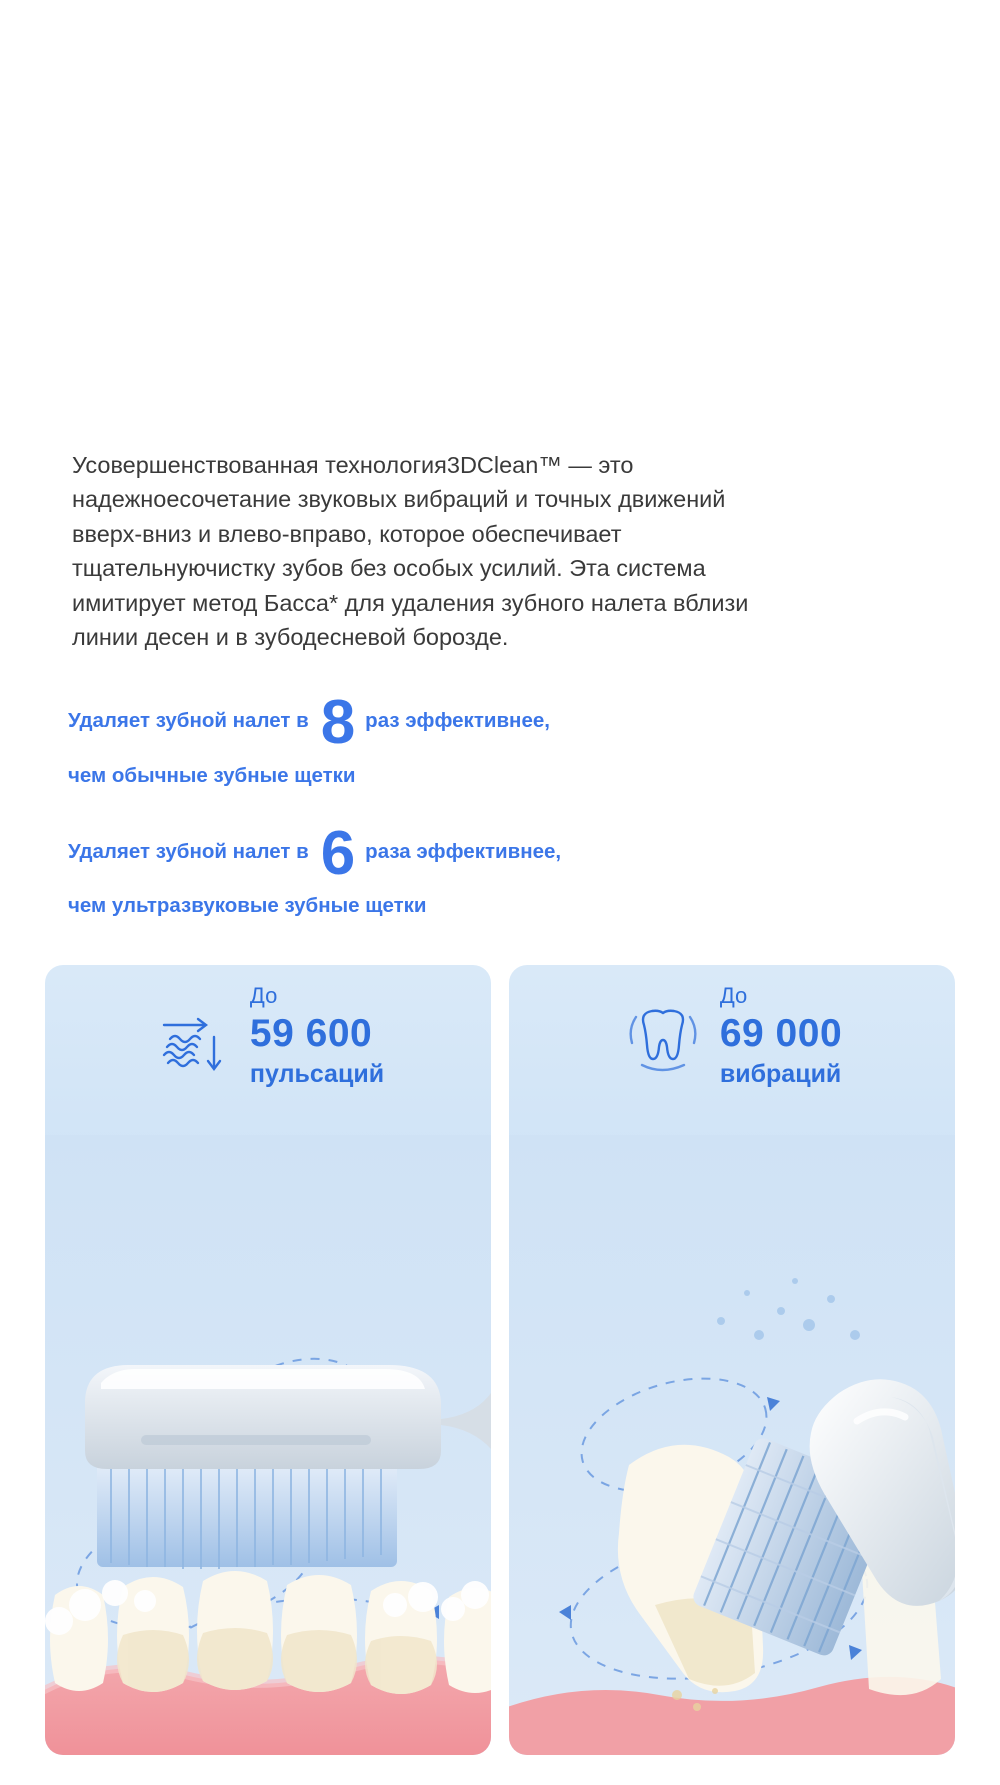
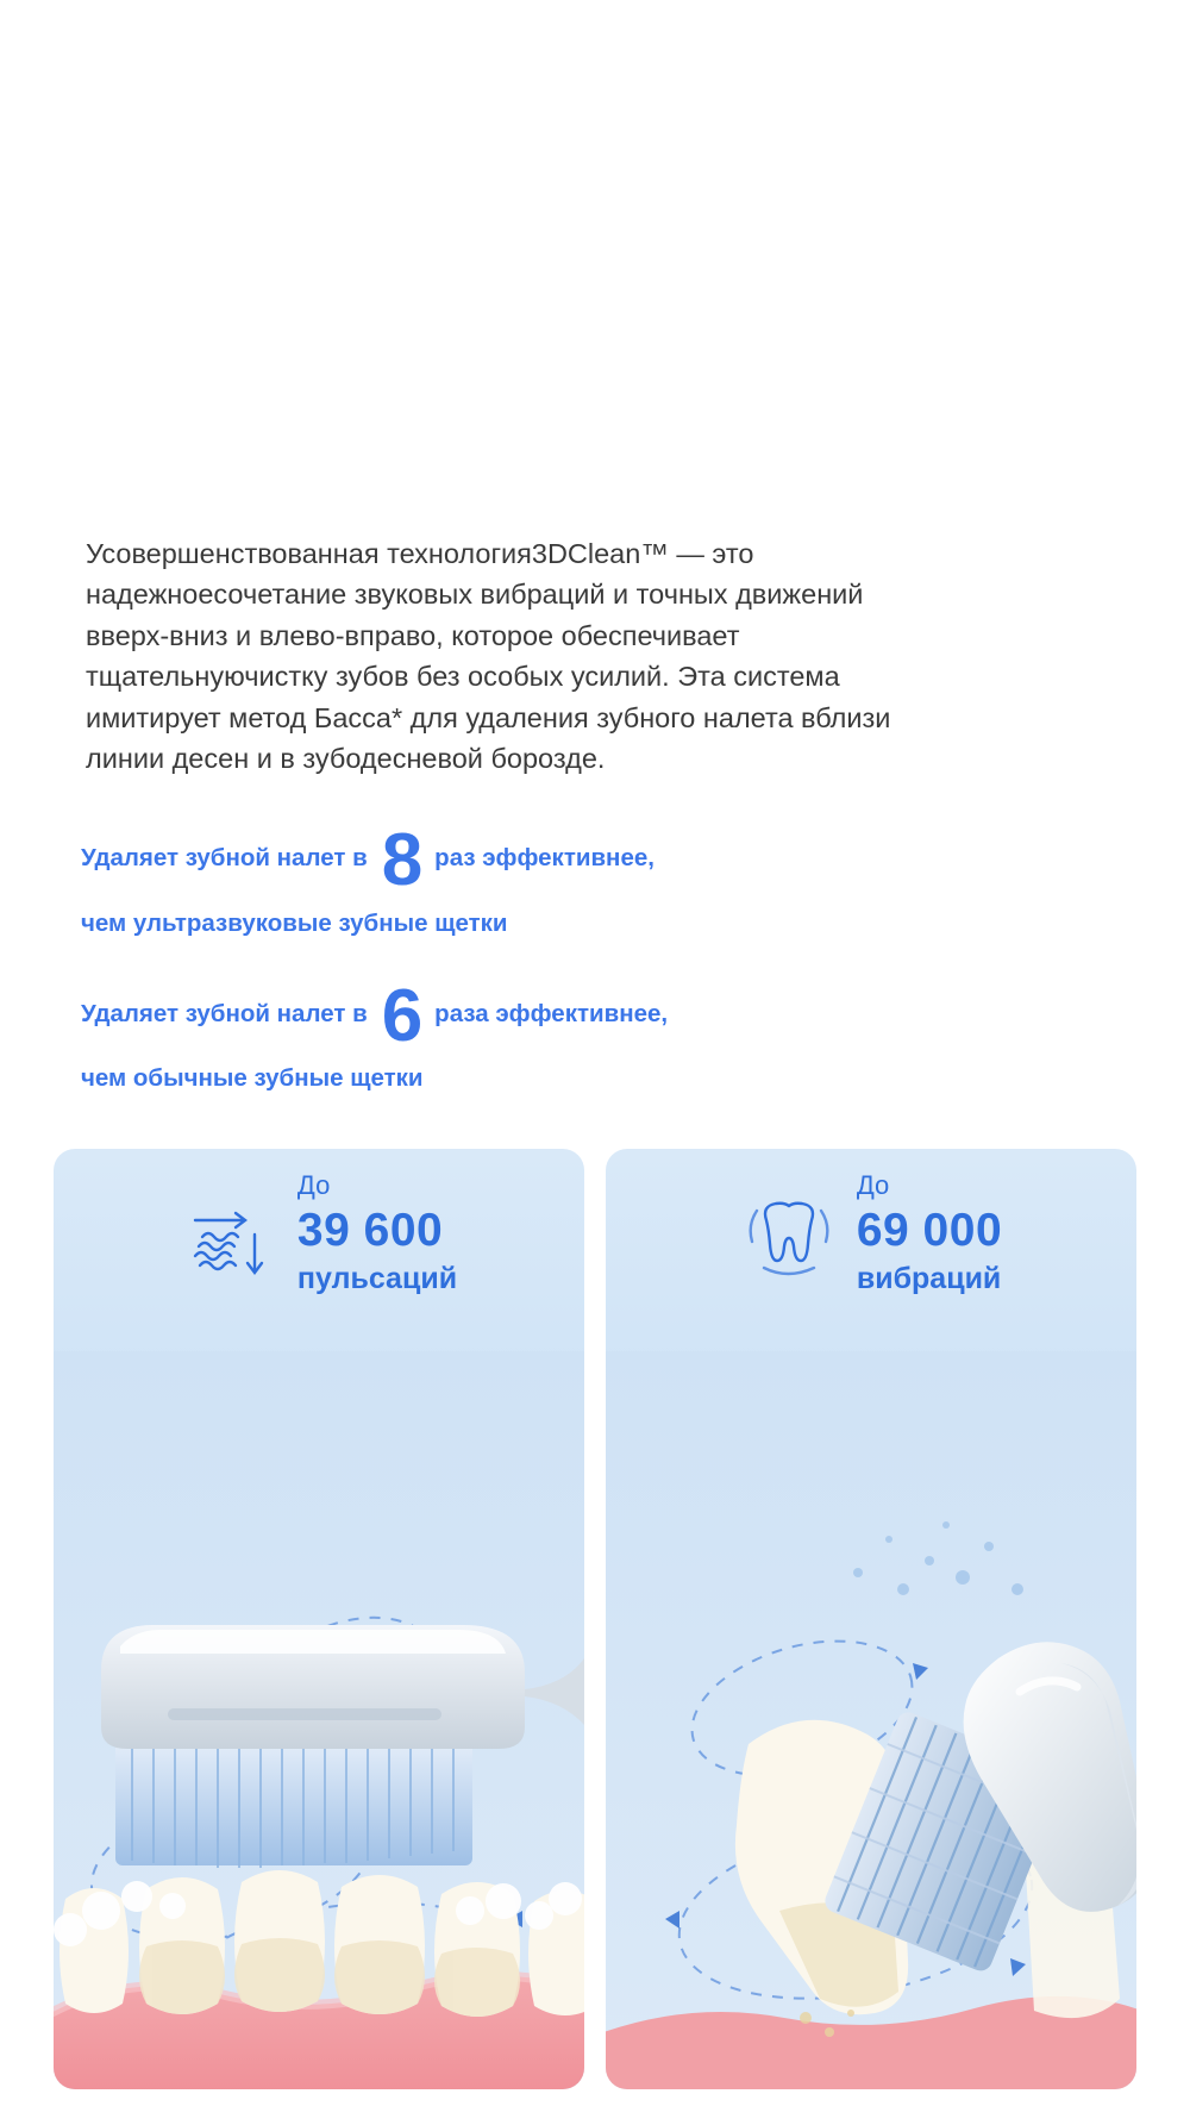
  Усовершенствованная технология3DClean™ — это надежноесочетание звуковых вибраций и точных движений вверх-вниз и влево-вправо, которое обеспечивает тщательнуючистку зубов без особых усилий. Эта система имитирует метод Басса* для удаления зубного налета вблизи линии десен и в зубодесневой борозде.
  Удаляет зубной налет в
  8
  раз эффективнее,
- чем обычные зубные щетки
+ чем ультразвуковые зубные щетки
  Удаляет зубной налет в
  6
  раза эффективнее,
- чем ультразвуковые зубные щетки
+ чем обычные зубные щетки
  До
- 59 600
+ 39 600
  пульсаций
  До
  69 000
  вибраций
